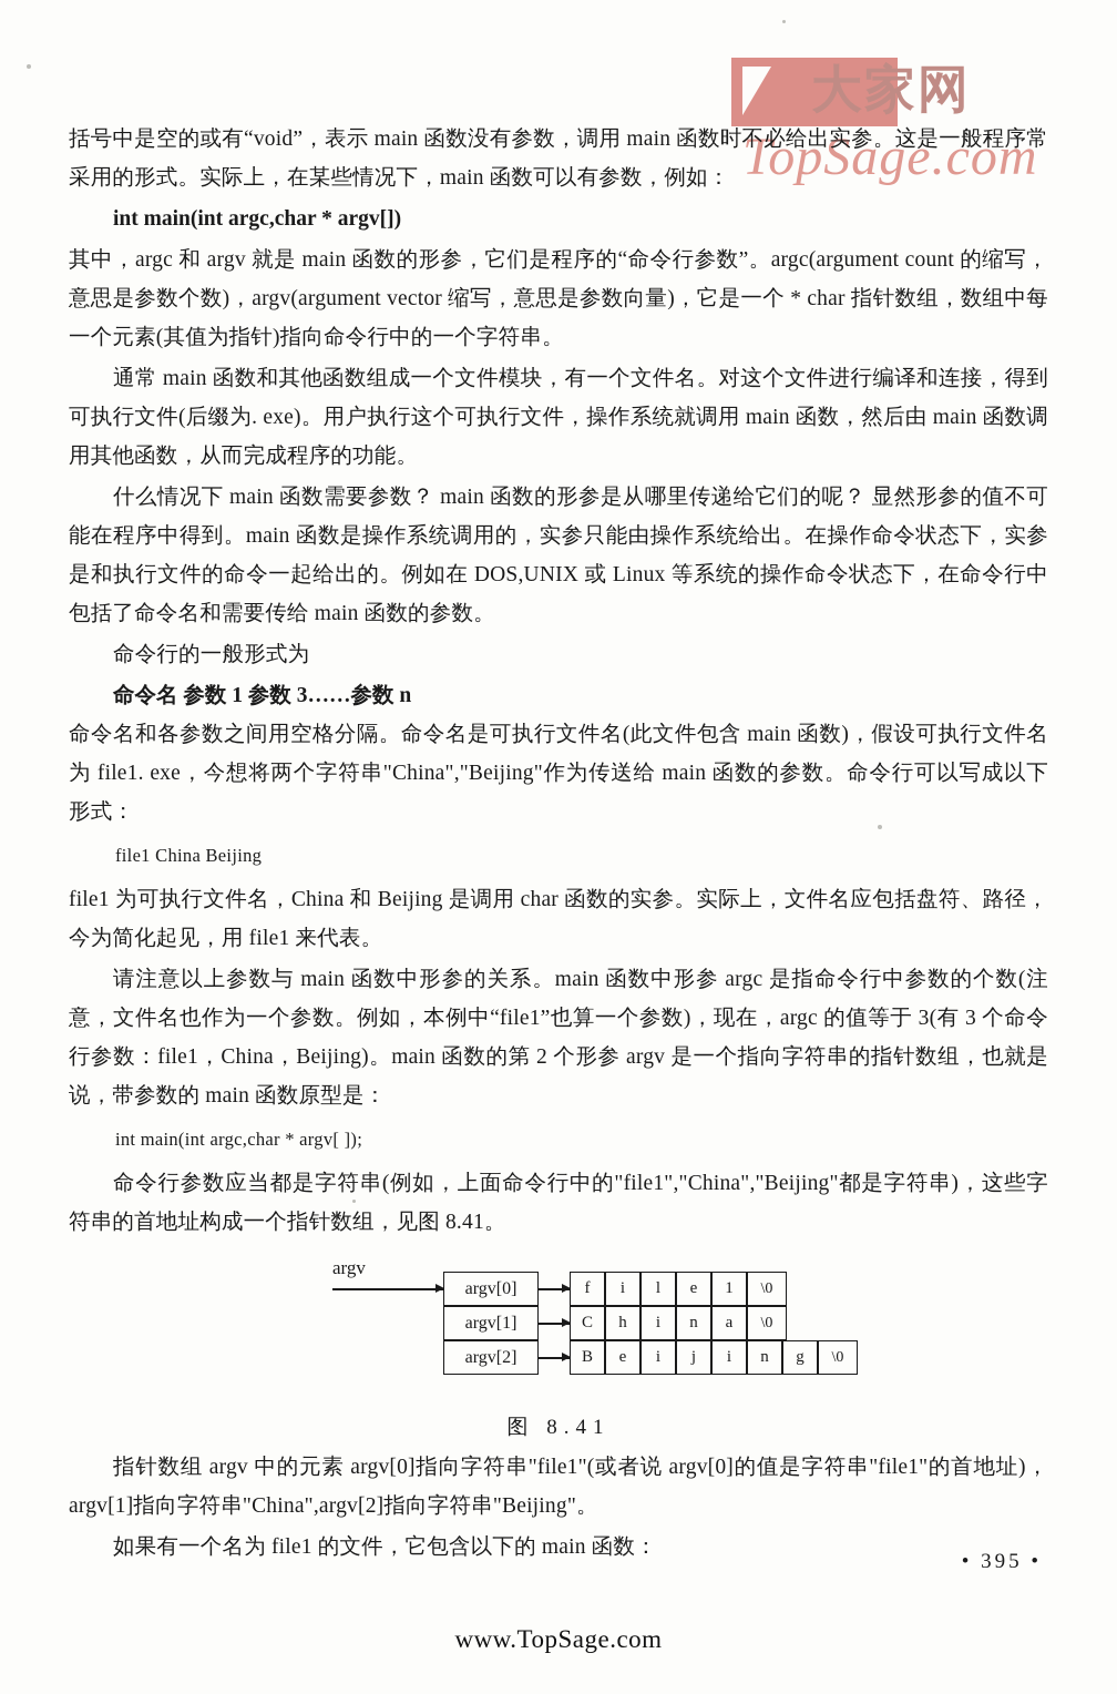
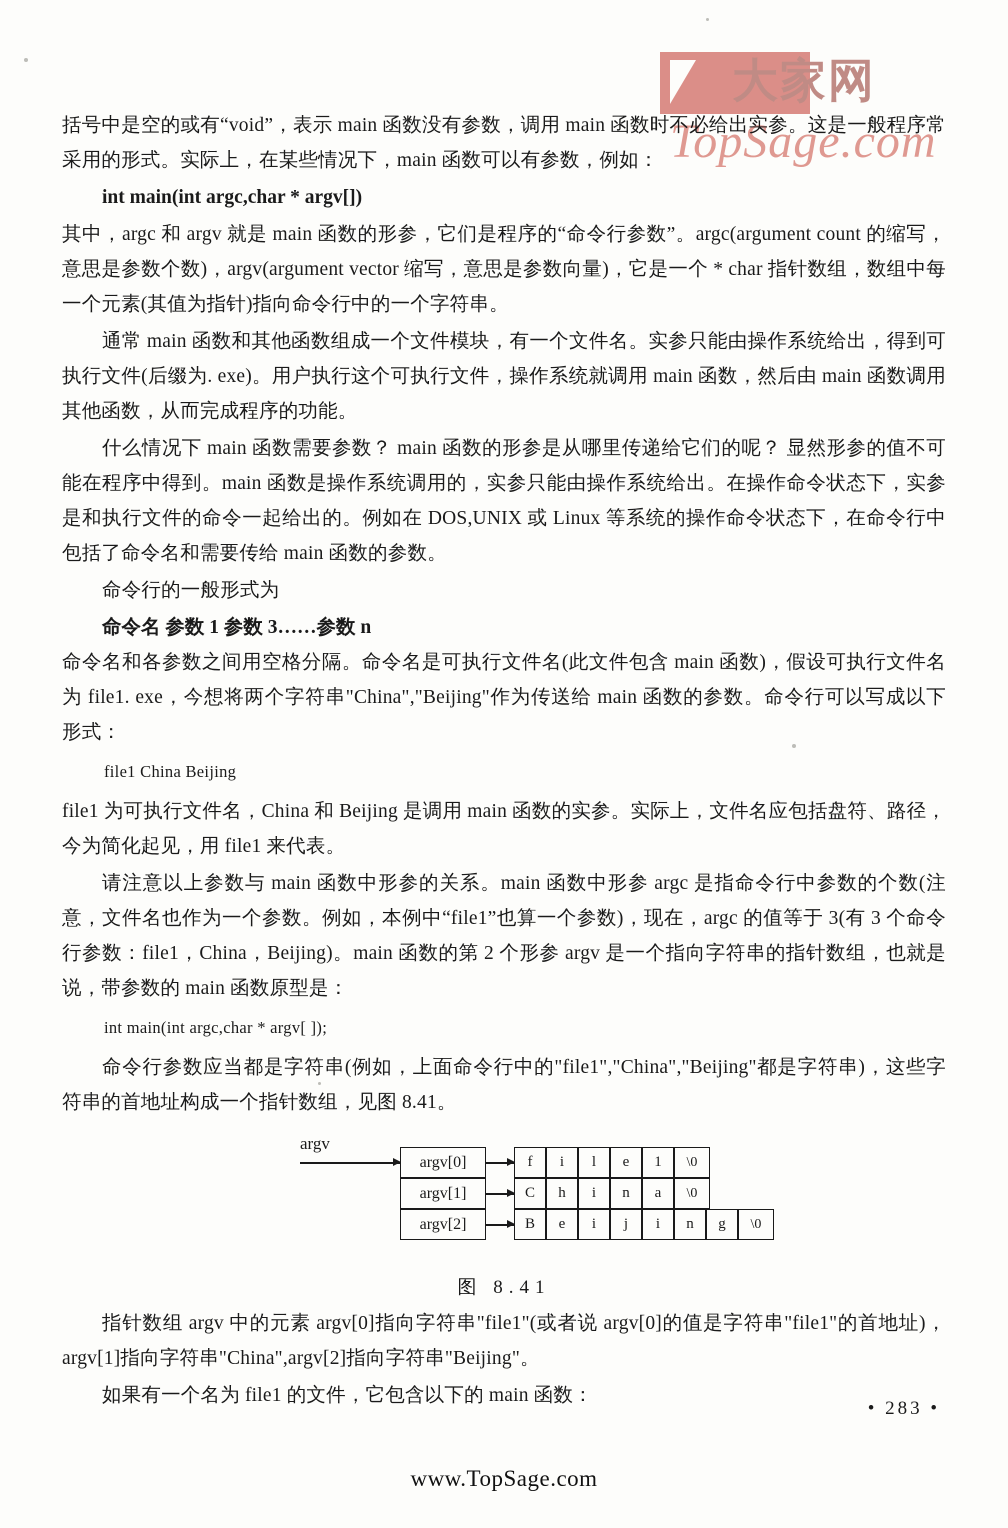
  大家网
  TopSage.com
  括号中是空的或有“void”，表示 main 函数没有参数，调用 main 函数时不必给出实参。这是一般程序常采用的形式。实际上，在某些情况下，main 函数可以有参数，例如：
  int main(int argc,char * argv[])
  其中，argc 和 argv 就是 main 函数的形参，它们是程序的“命令行参数”。argc(argument count 的缩写，意思是参数个数)，argv(argument vector 缩写，意思是参数向量)，它是一个 * char 指针数组，数组中每一个元素(其值为指针)指向命令行中的一个字符串。
- 通常 main 函数和其他函数组成一个文件模块，有一个文件名。对这个文件进行编译和连接，得到可执行文件(后缀为. exe)。用户执行这个可执行文件，操作系统就调用 main 函数，然后由 main 函数调用其他函数，从而完成程序的功能。
+ 通常 main 函数和其他函数组成一个文件模块，有一个文件名。实参只能由操作系统给出，得到可执行文件(后缀为. exe)。用户执行这个可执行文件，操作系统就调用 main 函数，然后由 main 函数调用其他函数，从而完成程序的功能。
  什么情况下 main 函数需要参数？ main 函数的形参是从哪里传递给它们的呢？ 显然形参的值不可能在程序中得到。main 函数是操作系统调用的，实参只能由操作系统给出。在操作命令状态下，实参是和执行文件的命令一起给出的。例如在 DOS,UNIX 或 Linux 等系统的操作命令状态下，在命令行中包括了命令名和需要传给 main 函数的参数。
  命令行的一般形式为
  命令名 参数 1 参数 3……参数 n
  命令名和各参数之间用空格分隔。命令名是可执行文件名(此文件包含 main 函数)，假设可执行文件名为 file1. exe，今想将两个字符串"China","Beijing"作为传送给 main 函数的参数。命令行可以写成以下形式：
  file1 China Beijing
- file1 为可执行文件名，China 和 Beijing 是调用 char 函数的实参。实际上，文件名应包括盘符、路径，今为简化起见，用 file1 来代表。
+ file1 为可执行文件名，China 和 Beijing 是调用 main 函数的实参。实际上，文件名应包括盘符、路径，今为简化起见，用 file1 来代表。
  请注意以上参数与 main 函数中形参的关系。main 函数中形参 argc 是指命令行中参数的个数(注意，文件名也作为一个参数。例如，本例中“file1”也算一个参数)，现在，argc 的值等于 3(有 3 个命令行参数：file1，China，Beijing)。main 函数的第 2 个形参 argv 是一个指向字符串的指针数组，也就是说，带参数的 main 函数原型是：
  int main(int argc,char * argv[ ]);
  命令行参数应当都是字符串(例如，上面命令行中的"file1","China","Beijing"都是字符串)，这些字符串的首地址构成一个指针数组，见图 8.41。
  argv
  argv[0]
  argv[1]
  argv[2]
  f
  i
  l
  e
  1
  \0
  C
  h
  i
  n
  a
  \0
  B
  e
  i
  j
  i
  n
  g
  \0
  图 8.41
  指针数组 argv 中的元素 argv[0]指向字符串"file1"(或者说 argv[0]的值是字符串"file1"的首地址)，argv[1]指向字符串"China",argv[2]指向字符串"Beijing"。
  如果有一个名为 file1 的文件，它包含以下的 main 函数：
- • 395 •
+ • 283 •
  www.TopSage.com
